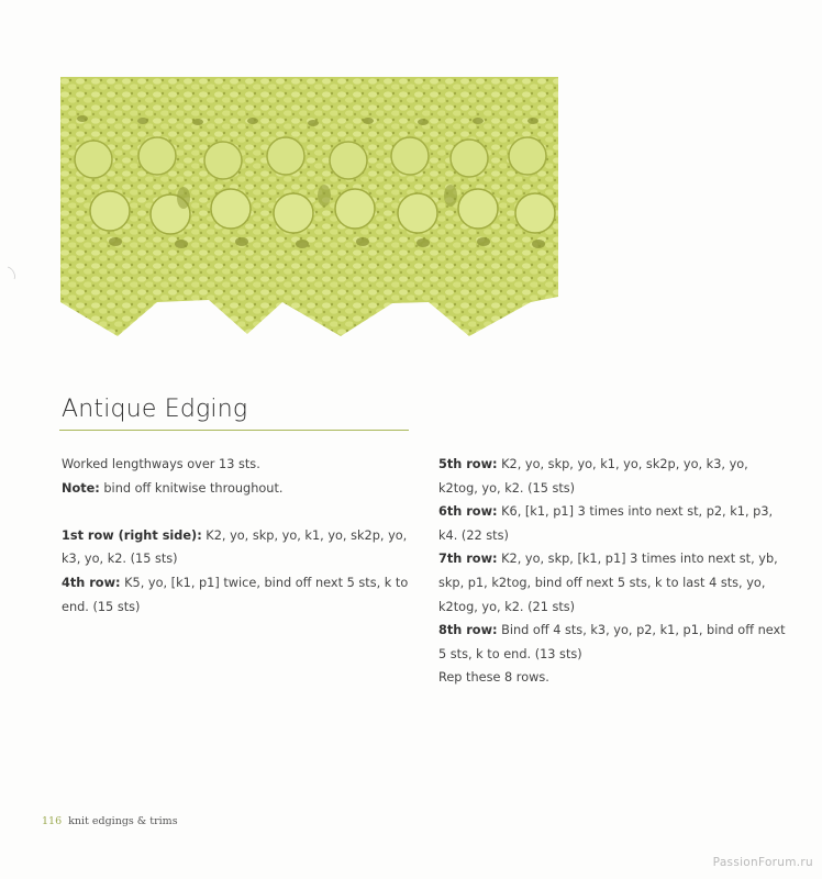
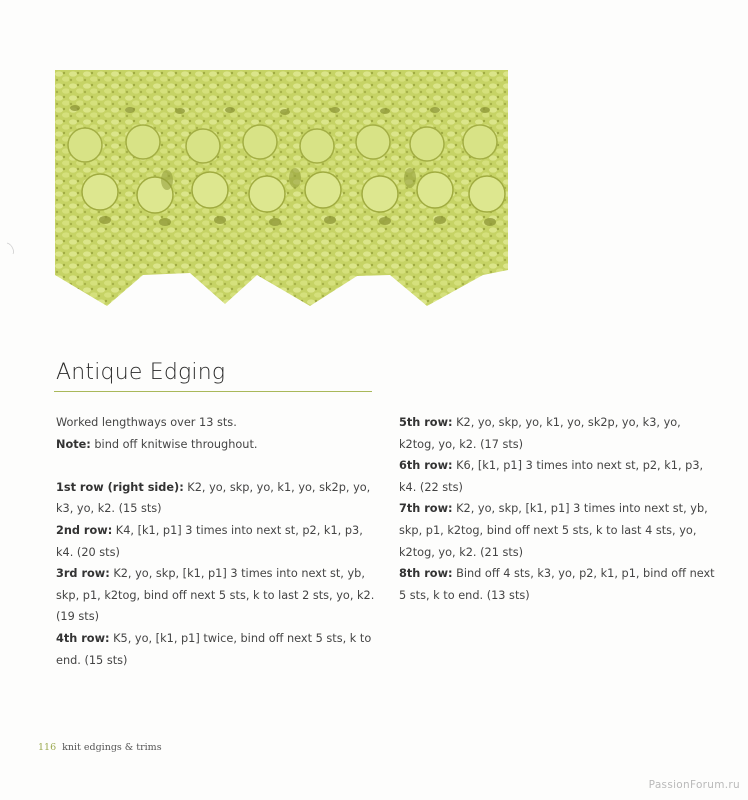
  Antique Edging
  Worked lengthways over 13 sts.
  Note: bind off knitwise throughout.
  1st row (right side): K2, yo, skp, yo, k1, yo, sk2p, yo, k3, yo, k2. (15 sts)
+ 2nd row: K4, [k1, p1] 3 times into next st, p2, k1, p3, k4. (20 sts)
+ 3rd row: K2, yo, skp, [k1, p1] 3 times into next st, yb, skp, p1, k2tog, bind off next 5 sts, k to last 2 sts, yo, k2. (19 sts)
  4th row: K5, yo, [k1, p1] twice, bind off next 5 sts, k to end. (15 sts)
- 5th row: K2, yo, skp, yo, k1, yo, sk2p, yo, k3, yo, k2tog, yo, k2. (15 sts)
+ 5th row: K2, yo, skp, yo, k1, yo, sk2p, yo, k3, yo, k2tog, yo, k2. (17 sts)
  6th row: K6, [k1, p1] 3 times into next st, p2, k1, p3, k4. (22 sts)
  7th row: K2, yo, skp, [k1, p1] 3 times into next st, yb, skp, p1, k2tog, bind off next 5 sts, k to last 4 sts, yo, k2tog, yo, k2. (21 sts)
  8th row: Bind off 4 sts, k3, yo, p2, k1, p1, bind off next 5 sts, k to end. (13 sts)
- Rep these 8 rows.
  116 knit edgings & trims
  PassionForum.ru
